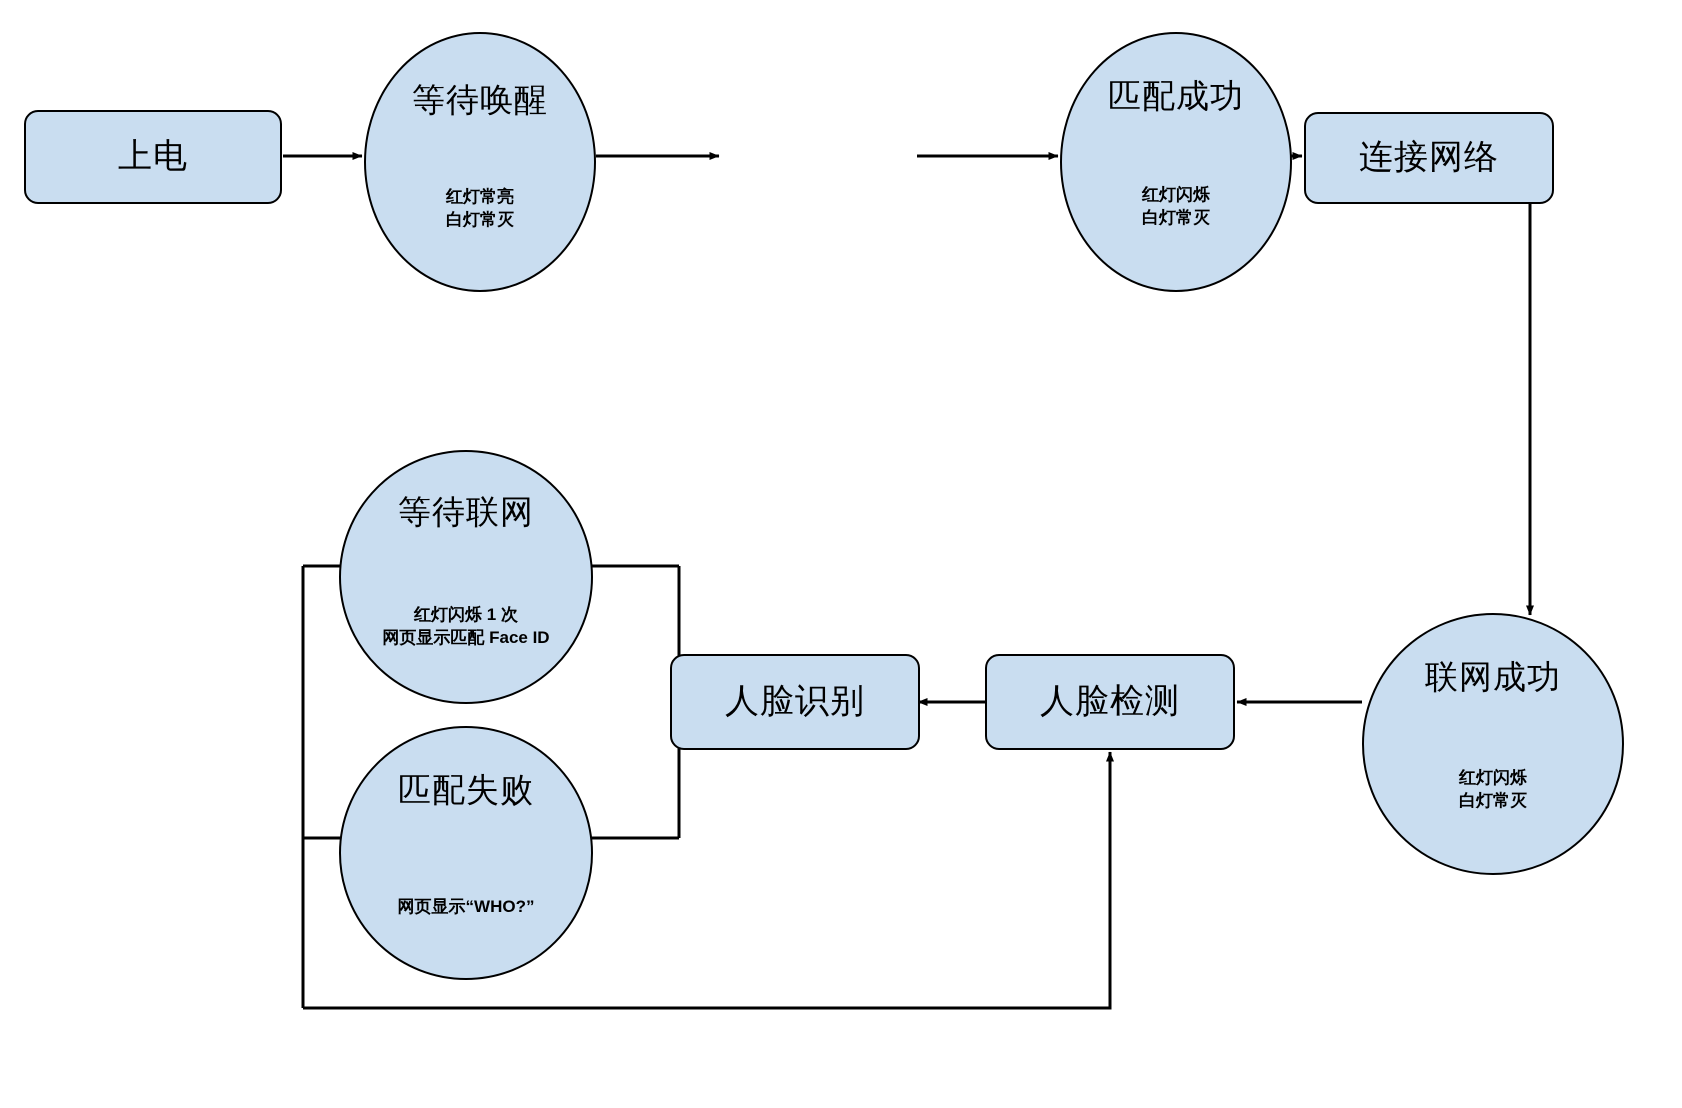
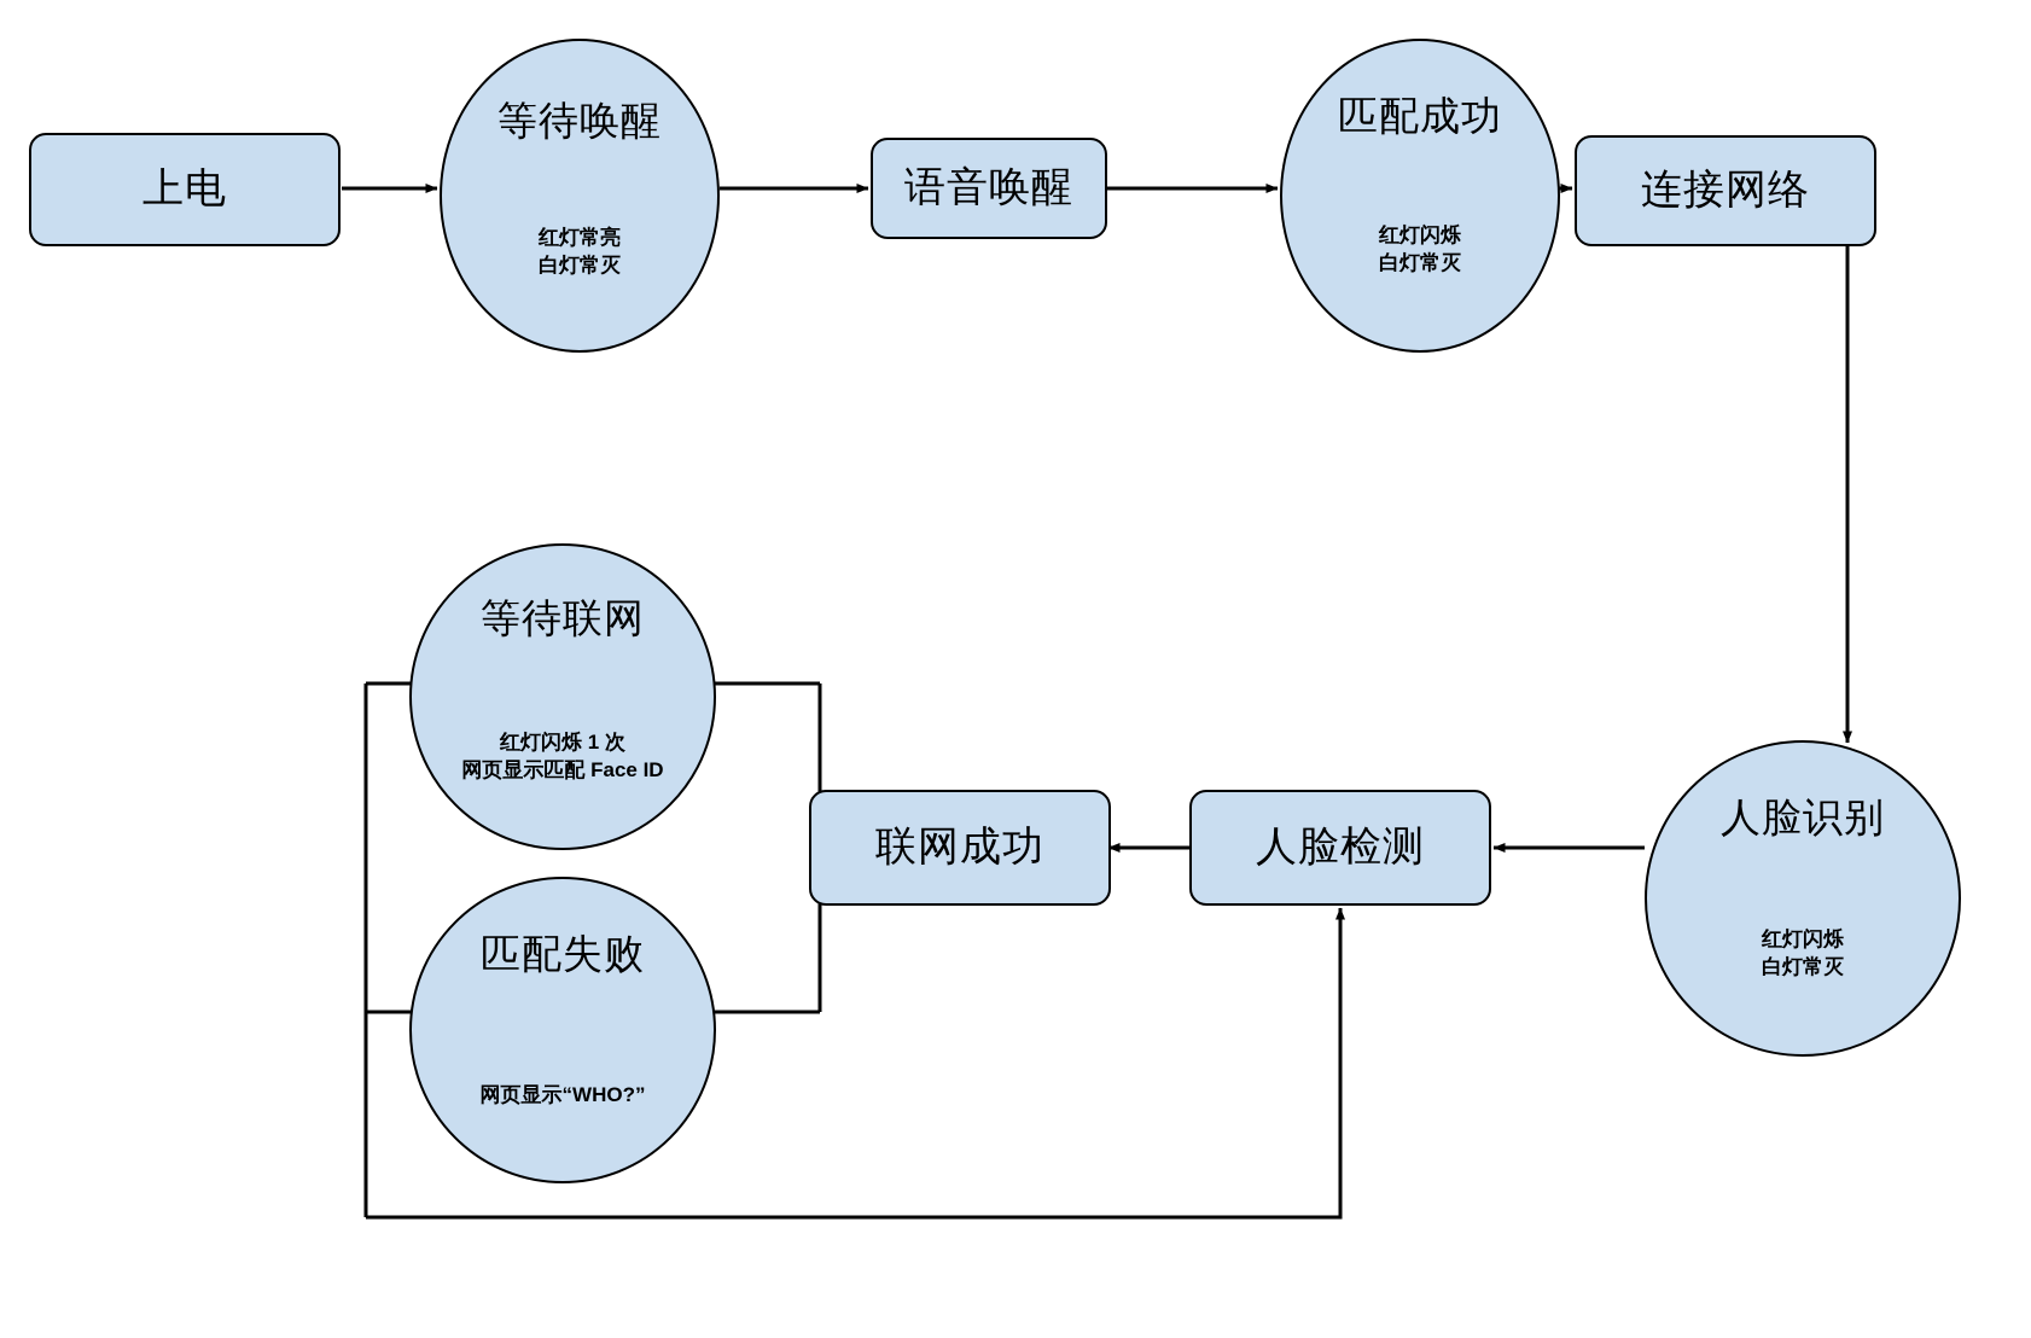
  上电
  等待唤醒
  红灯常亮
  白灯常灭
+ 语音唤醒
  匹配成功
  红灯闪烁
  白灯常灭
  连接网络
- 联网成功
+ 人脸识别
  红灯闪烁
  白灯常灭
  人脸检测
- 人脸识别
+ 联网成功
  等待联网
  红灯闪烁 1 次
  网页显示匹配 Face ID
  匹配失败
  网页显示“WHO?”
